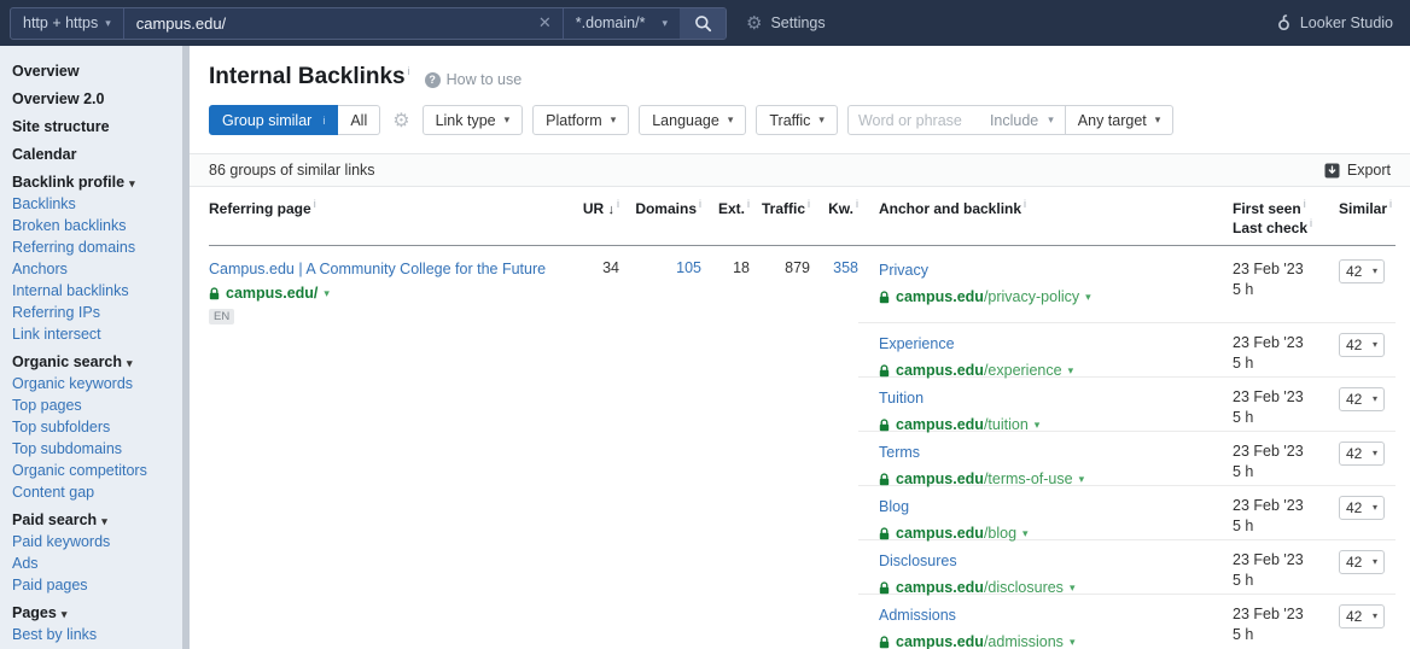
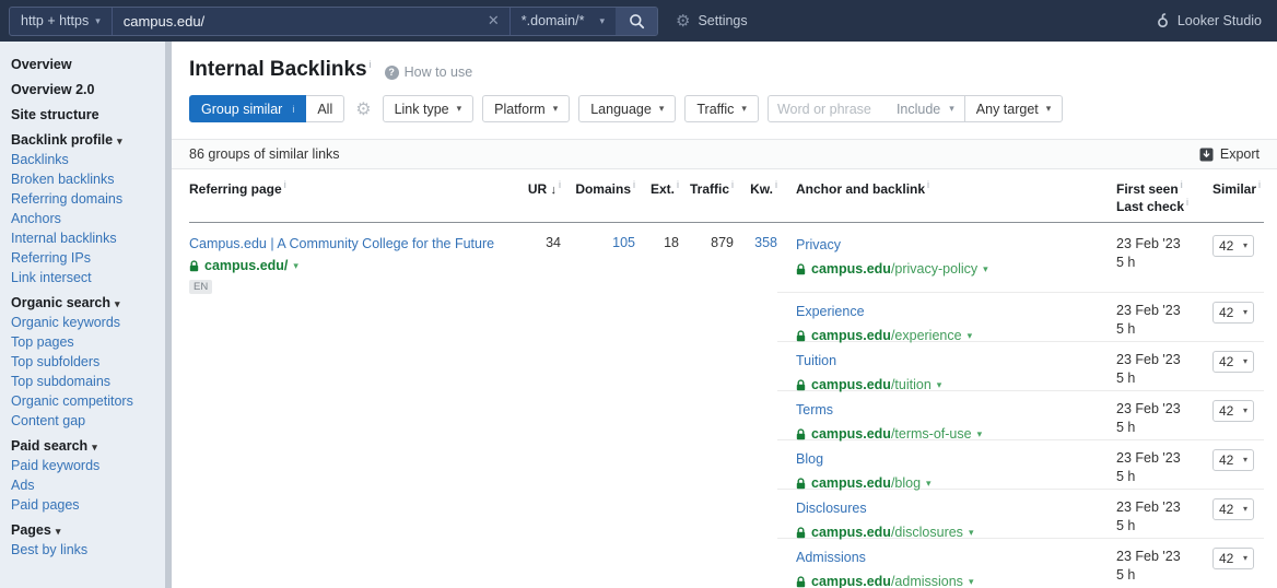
  http + https
  ▾
  campus.edu/
  ✕
  *.domain/*
  ▾
  ⚙
  Settings
  Looker Studio
  Overview
  Overview 2.0
  Site structure
- Calendar
  Backlink profile ▾
  Backlinks
  Broken backlinks
  Referring domains
  Anchors
  Internal backlinks
  Referring IPs
  Link intersect
  Organic search ▾
  Organic keywords
  Top pages
  Top subfolders
  Top subdomains
  Organic competitors
  Content gap
  Paid search ▾
  Paid keywords
  Ads
  Paid pages
  Pages ▾
  Best by links
  Internal Backlinks i
  ?
  How to use
  Group similar
  i
  All
  ⚙
  Link type
  ▾
  Platform
  ▾
  Language
  ▾
  Traffic
  ▾
  Word or phrase
  Include
  ▾
  Any target
  ▾
  86 groups of similar links
  Export
  Referring page i
  UR ↓ i
  Domains i
  Ext. i
  Traffic i
  Kw. i
  Anchor and backlink i
  First seen i
  Last check i
  Similar i
  Campus.edu | A Community College for the Future
  campus.edu/
  ▾
  EN
  34
  105
  18
  879
  358
  Privacy
  campus.edu/privacy-policy
  ▾
  23 Feb '23
  5 h
  42
  ▾
  Experience
  campus.edu/experience
  ▾
  23 Feb '23
  5 h
  42
  ▾
  Tuition
  campus.edu/tuition
  ▾
  23 Feb '23
  5 h
  42
  ▾
  Terms
  campus.edu/terms-of-use
  ▾
  23 Feb '23
  5 h
  42
  ▾
  Blog
  campus.edu/blog
  ▾
  23 Feb '23
  5 h
  42
  ▾
  Disclosures
  campus.edu/disclosures
  ▾
  23 Feb '23
  5 h
  42
  ▾
  Admissions
  campus.edu/admissions
  ▾
  23 Feb '23
  5 h
  42
  ▾
